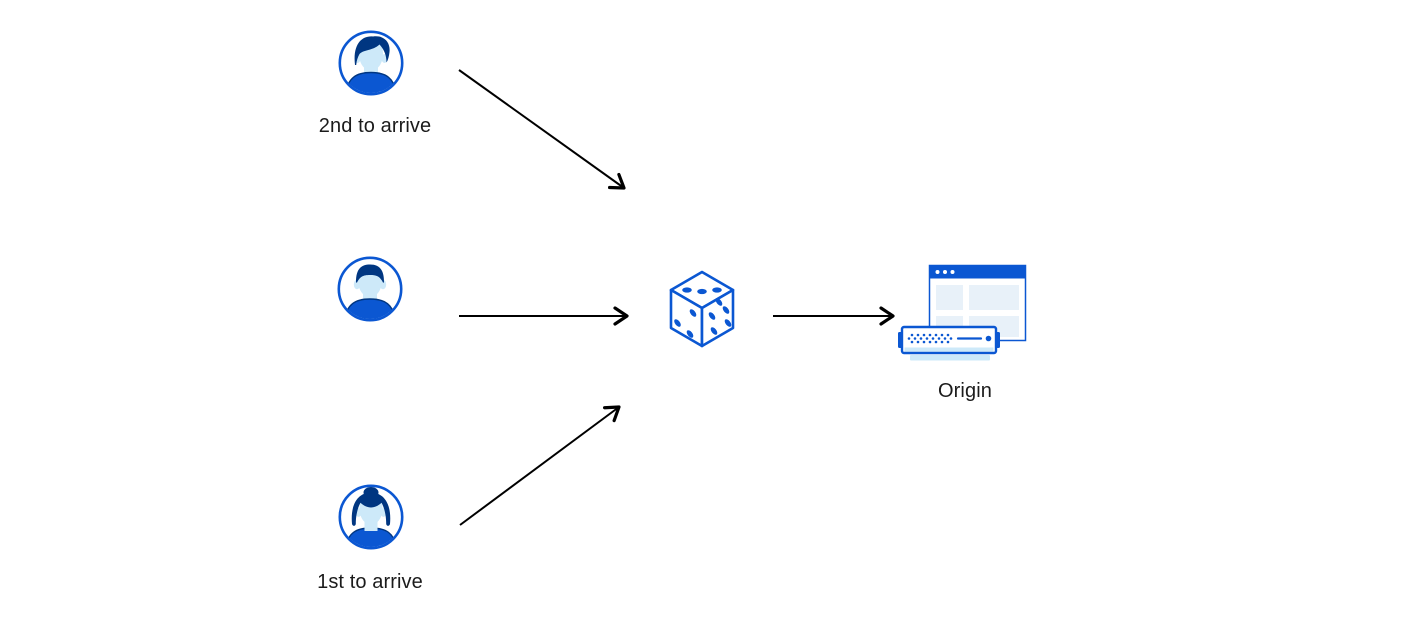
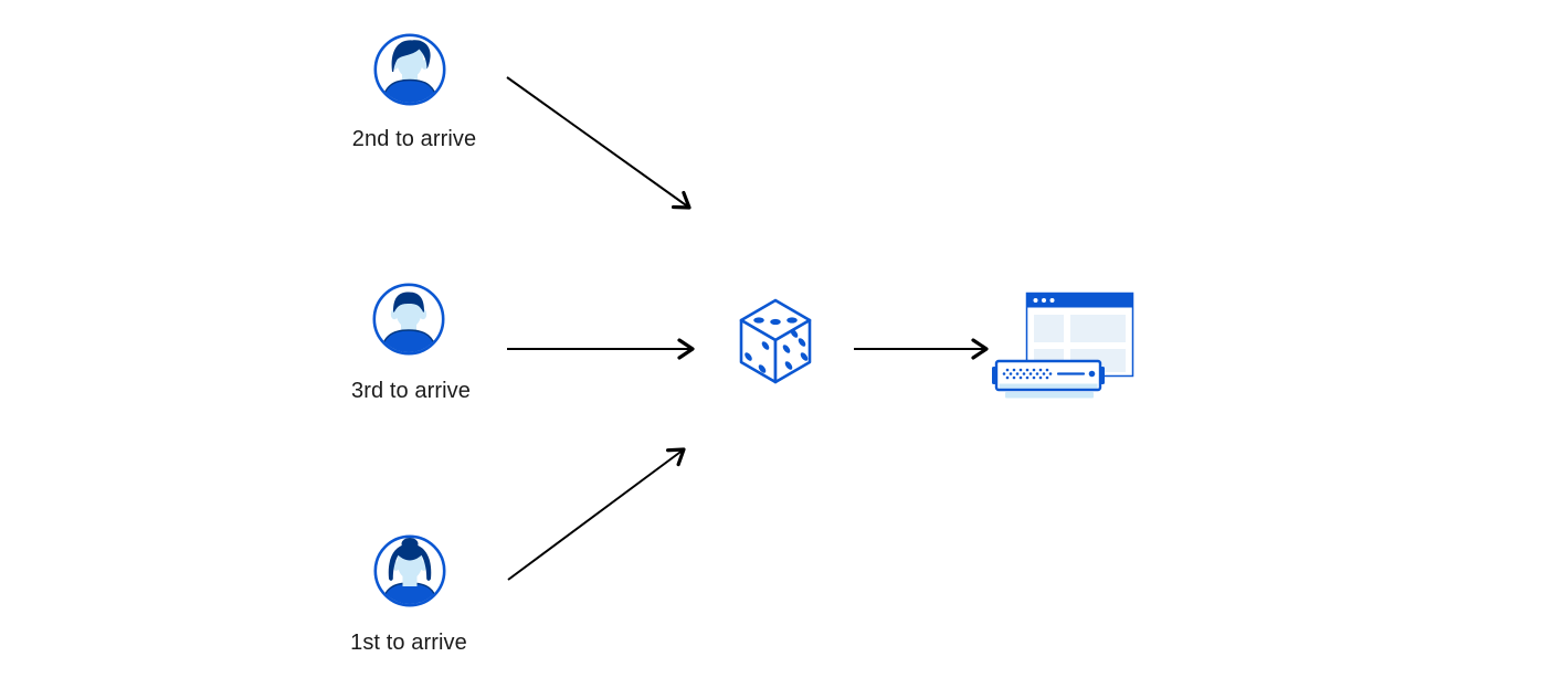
  2nd to arrive
+ 3rd to arrive
  1st to arrive
- Origin
